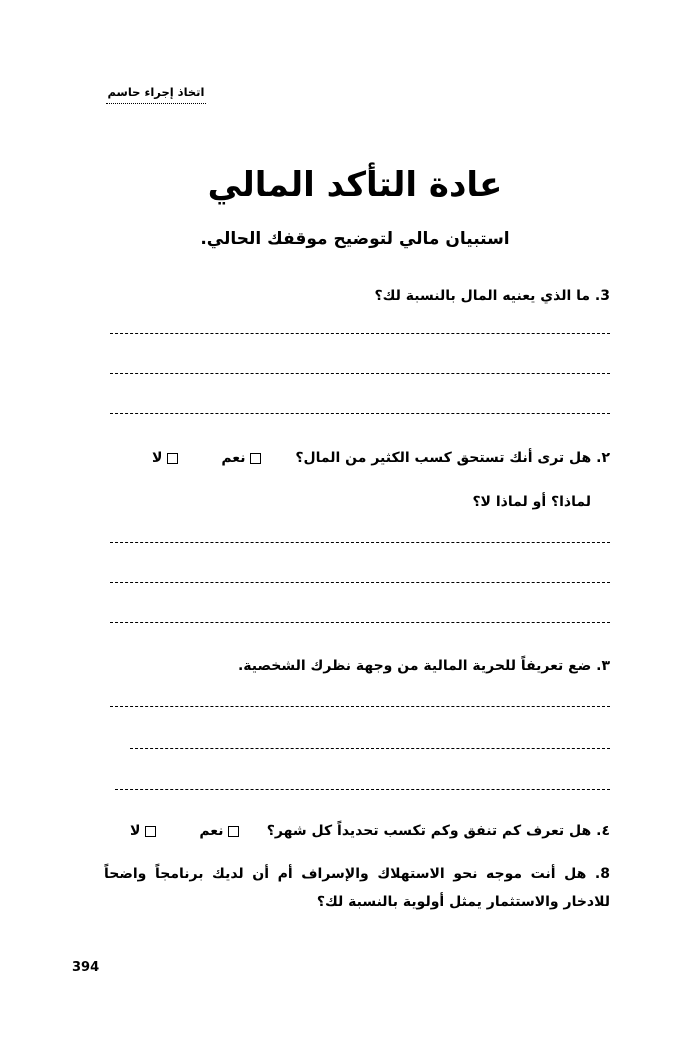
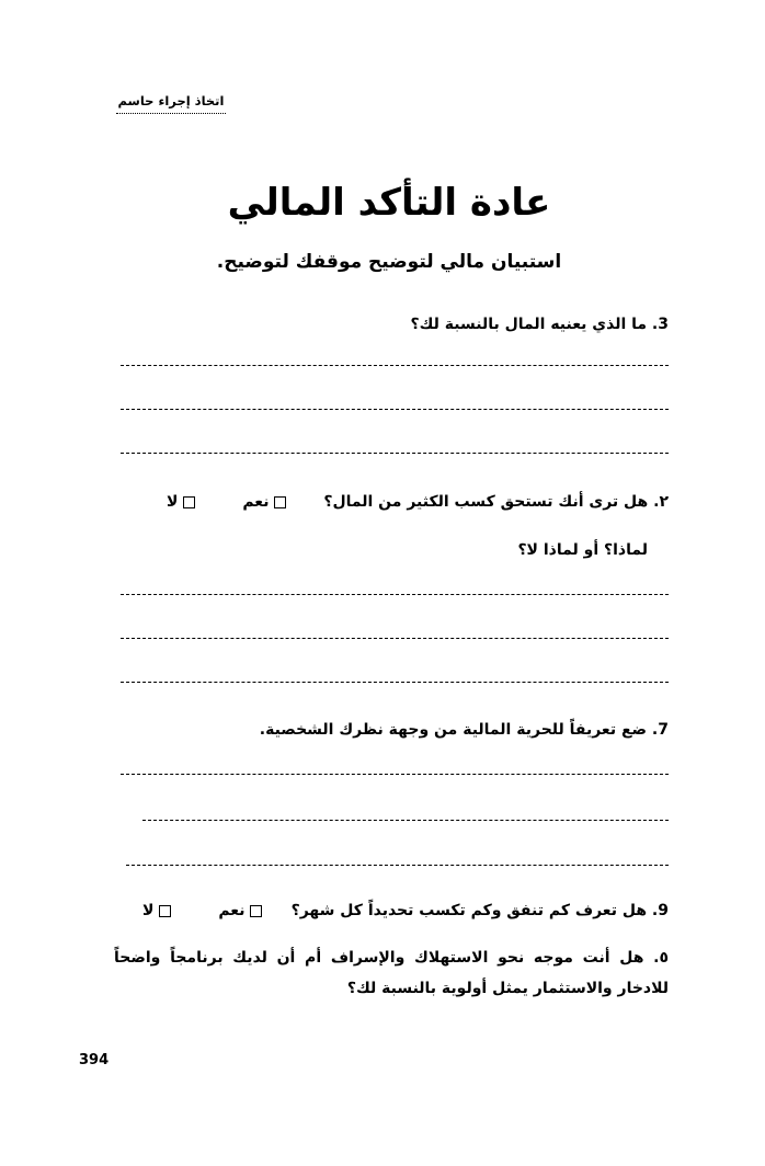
  اتخاذ إجراء حاسم
  عادة التأكد المالي
- استبيان مالي لتوضيح موقفك الحالي.
+ استبيان مالي لتوضيح موقفك لتوضيح.
  3. ما الذي يعنيه المال بالنسبة لك؟
  ٢. هل ترى أنك تستحق كسب الكثير من المال؟
  نعم
  لا
  لماذا؟ أو لماذا لا؟
- ٣. ضع تعريفاً للحرية المالية من وجهة نظرك الشخصية.
+ 7. ضع تعريفاً للحرية المالية من وجهة نظرك الشخصية.
- ٤. هل تعرف كم تنفق وكم تكسب تحديداً كل شهر؟
+ 9. هل تعرف كم تنفق وكم تكسب تحديداً كل شهر؟
  نعم
  لا
- 8. هل أنت موجه نحو الاستهلاك والإسراف أم أن لديك برنامجاً واضحاً للادخار والاستثمار يمثل أولوية بالنسبة لك؟
+ ٥. هل أنت موجه نحو الاستهلاك والإسراف أم أن لديك برنامجاً واضحاً للادخار والاستثمار يمثل أولوية بالنسبة لك؟
  394
